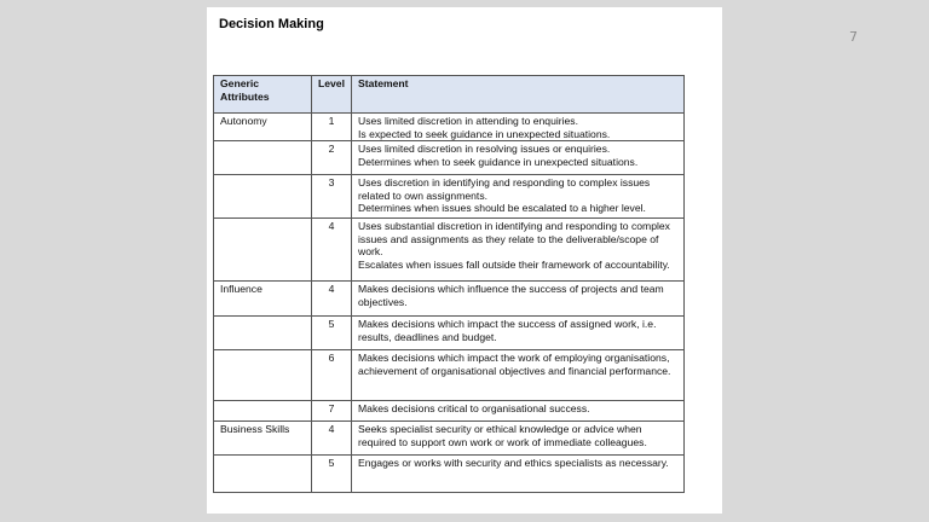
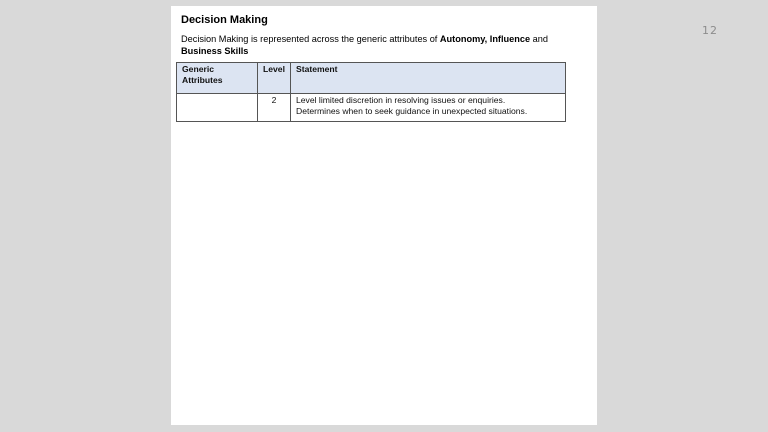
- 7
+ 12
  Decision Making
+ Decision Making is represented across the generic attributes of Autonomy, Influence and Business Skills
  Generic Attributes	Level	Statement
- Autonomy	1	Uses limited discretion in attending to enquiries.Is expected to seek guidance in unexpected situations.
- 	2	Uses limited discretion in resolving issues or enquiries.Determines when to seek guidance in unexpected situations.
+ 	2	Level limited discretion in resolving issues or enquiries.Determines when to seek guidance in unexpected situations.
- 	3	Uses discretion in identifying and responding to complex issues related to own assignments.Determines when issues should be escalated to a higher level.
- 	4	Uses substantial discretion in identifying and responding to complex issues and assignments as they relate to the deliverable/scope of work.Escalates when issues fall outside their framework of accountability.
- Influence	4	Makes decisions which influence the success of projects and team objectives.
- 	5	Makes decisions which impact the success of assigned work, i.e. results, deadlines and budget.
- 	6	Makes decisions which impact the work of employing organisations, achievement of organisational objectives and financial performance.
- 	7	Makes decisions critical to organisational success.
- Business Skills	4	Seeks specialist security or ethical knowledge or advice when required to support own work or work of immediate colleagues.
- 	5	Engages or works with security and ethics specialists as necessary.
